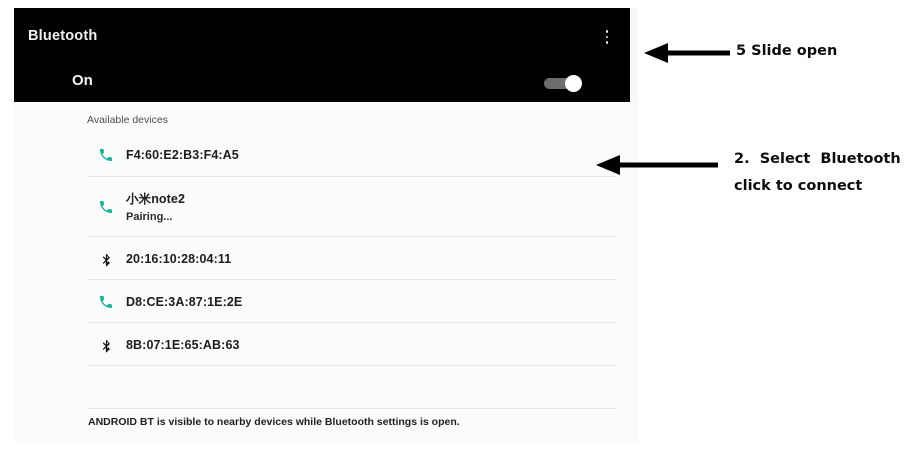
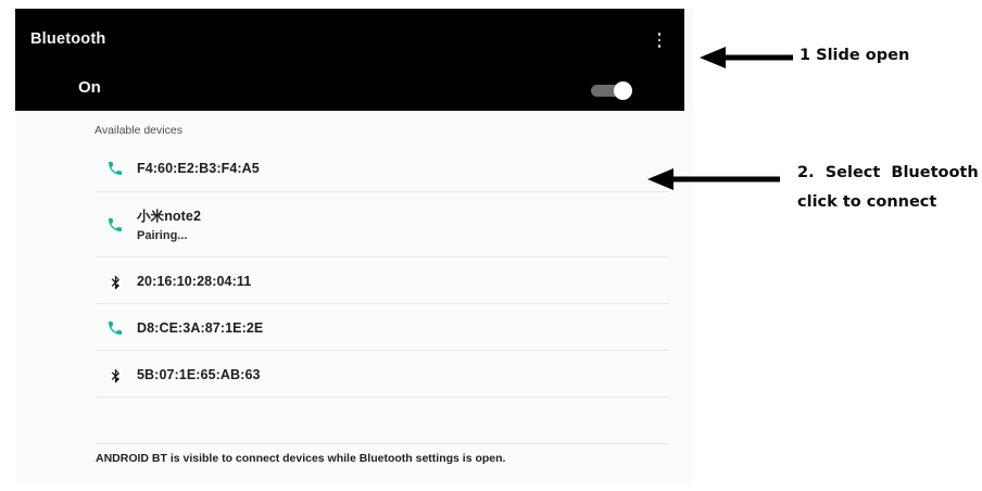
  Bluetooth
  On
  Available devices
  F4:60:E2:B3:F4:A5
  小米note2
  Pairing...
  20:16:10:28:04:11
  D8:CE:3A:87:1E:2E
- 8B:07:1E:65:AB:63
+ 5B:07:1E:65:AB:63
- ANDROID BT is visible to nearby devices while Bluetooth settings is open.
+ ANDROID BT is visible to connect devices while Bluetooth settings is open.
- 5 Slide open
+ 1 Slide open
  2. Select Bluetooth
  click to connect
